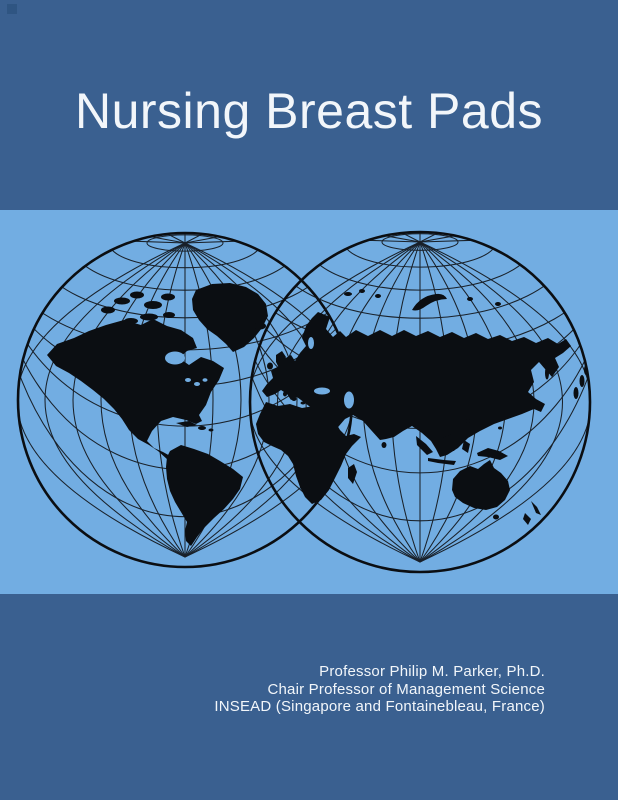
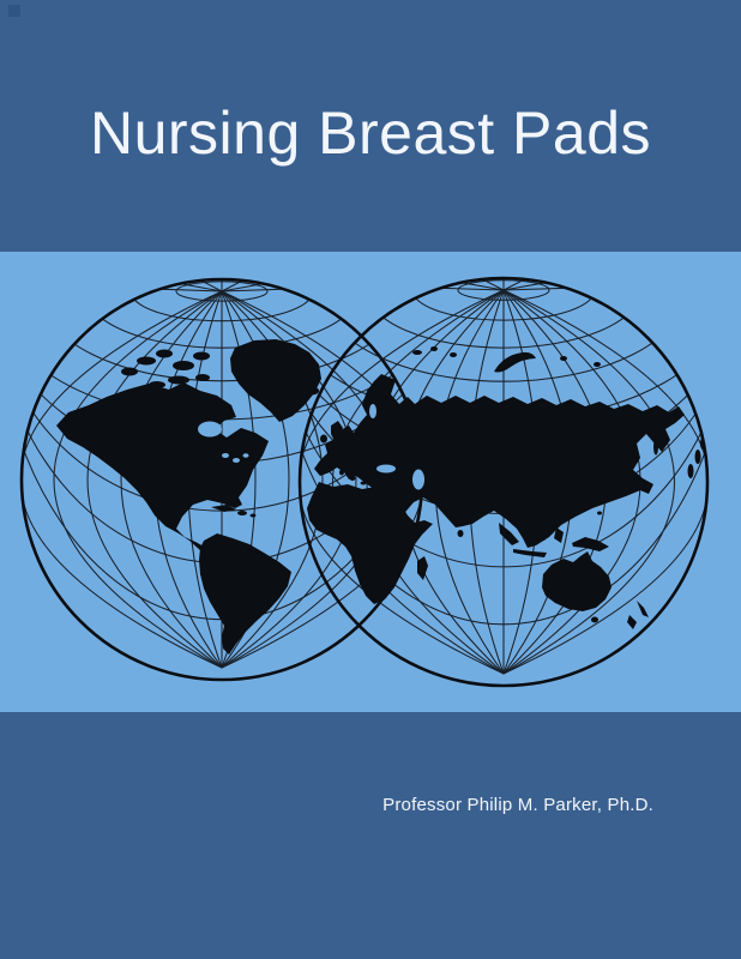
  Nursing Breast Pads
  Professor Philip M. Parker, Ph.D.
- Chair Professor of Management Science
- INSEAD (Singapore and Fontainebleau, France)
